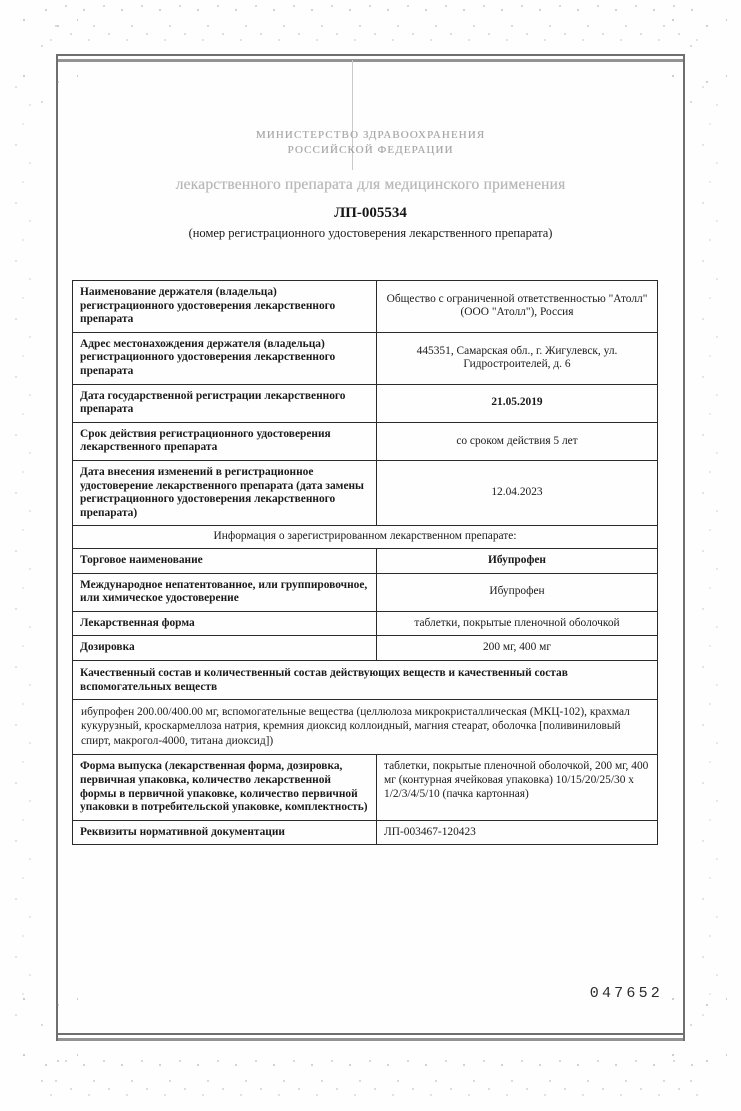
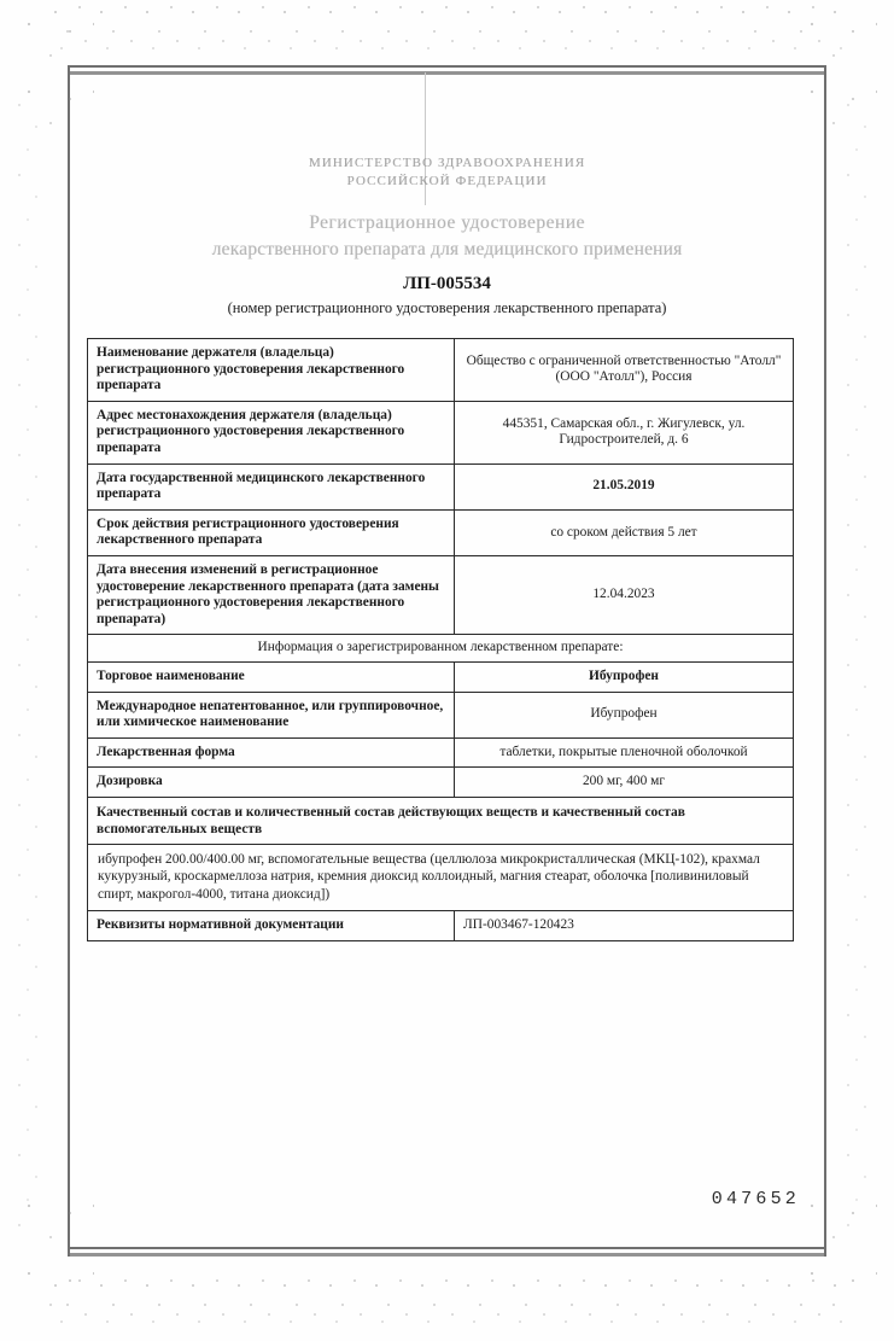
  МИНИСТЕРСТВО ЗДРАВООХРАНЕНИЯ
  РОССИЙСКОЙ ФЕДЕРАЦИИ
+ Регистрационное удостоверение
  лекарственного препарата для медицинского применения
  ЛП-005534
  (номер регистрационного удостоверения лекарственного препарата)
  Наименование держателя (владельца) регистрационного удостоверения лекарственного препарата	Общество с ограниченной ответственностью "Атолл" (ООО "Атолл"), Россия
  Адрес местонахождения держателя (владельца) регистрационного удостоверения лекарственного препарата	445351, Самарская обл., г. Жигулевск, ул. Гидростроителей, д. 6
- Дата государственной регистрации лекарственного препарата	21.05.2019
+ Дата государственной медицинского лекарственного препарата	21.05.2019
  Срок действия регистрационного удостоверения лекарственного препарата	со сроком действия 5 лет
  Дата внесения изменений в регистрационное удостоверение лекарственного препарата (дата замены регистрационного удостоверения лекарственного препарата)	12.04.2023
  Информация о зарегистрированном лекарственном препарате:
  Торговое наименование	Ибупрофен
- Международное непатентованное, или группировочное, или химическое удостоверение	Ибупрофен
+ Международное непатентованное, или группировочное, или химическое наименование	Ибупрофен
  Лекарственная форма	таблетки, покрытые пленочной оболочкой
  Дозировка	200 мг, 400 мг
  Качественный состав и количественный состав действующих веществ и качественный состав вспомогательных веществ
  ибупрофен 200.00/400.00 мг, вспомогательные вещества (целлюлоза микрокристаллическая (МКЦ-102), крахмал кукурузный, кроскармеллоза натрия, кремния диоксид коллоидный, магния стеарат, оболочка [поливиниловый спирт, макрогол-4000, титана диоксид])
- Форма выпуска (лекарственная форма, дозировка, первичная упаковка, количество лекарственной формы в первичной упаковке, количество первичной упаковки в потребительской упаковке, комплектность)	таблетки, покрытые пленочной оболочкой, 200 мг, 400 мг (контурная ячейковая упаковка) 10/15/20/25/30 х 1/2/3/4/5/10 (пачка картонная)
  Реквизиты нормативной документации	ЛП-003467-120423
  047652
